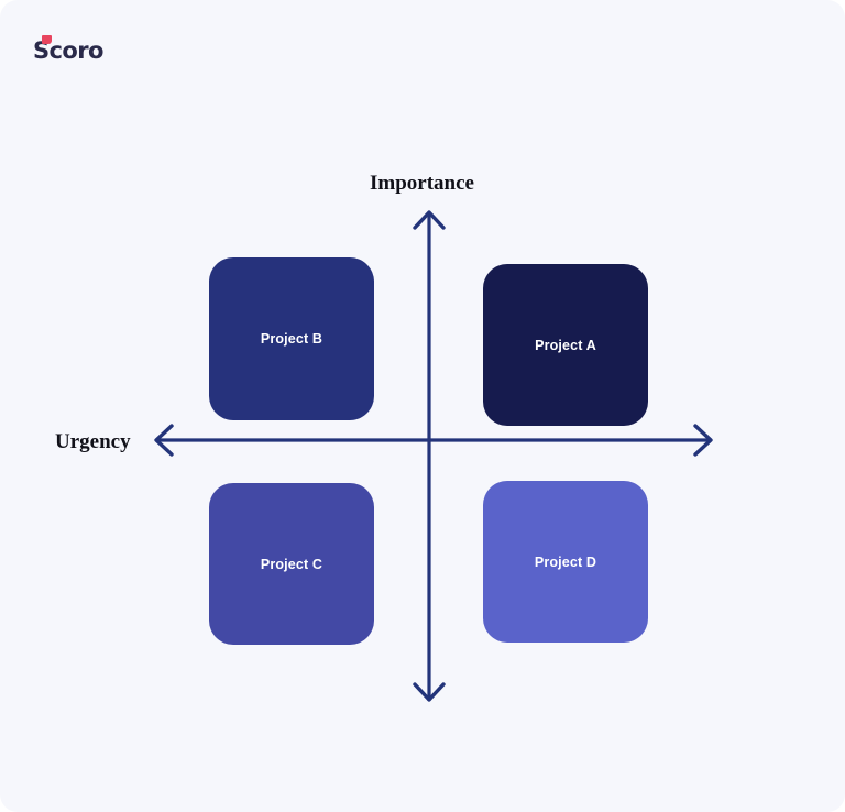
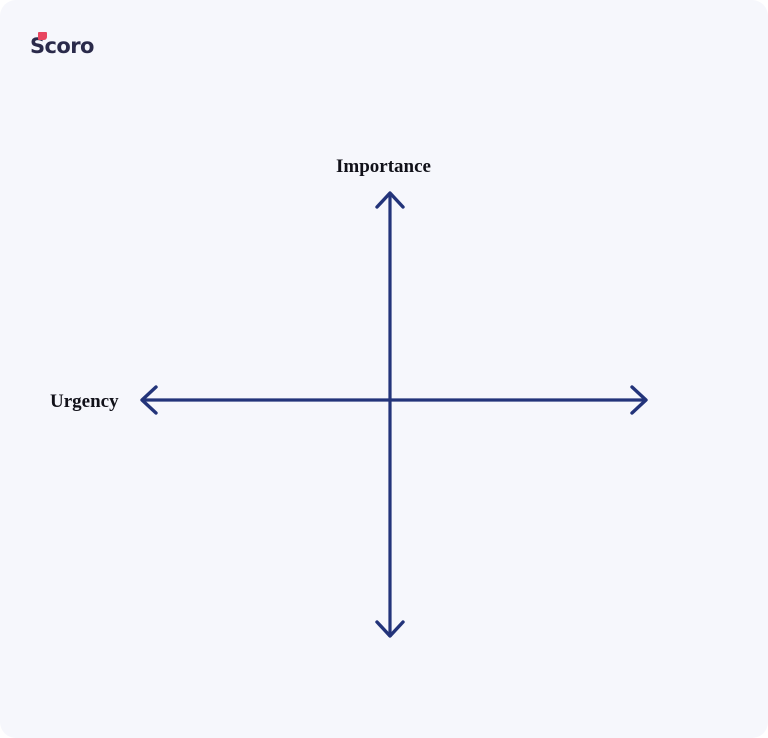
  Scoro
  Importance
  Urgency
- Project B
- Project A
- Project C
- Project D
